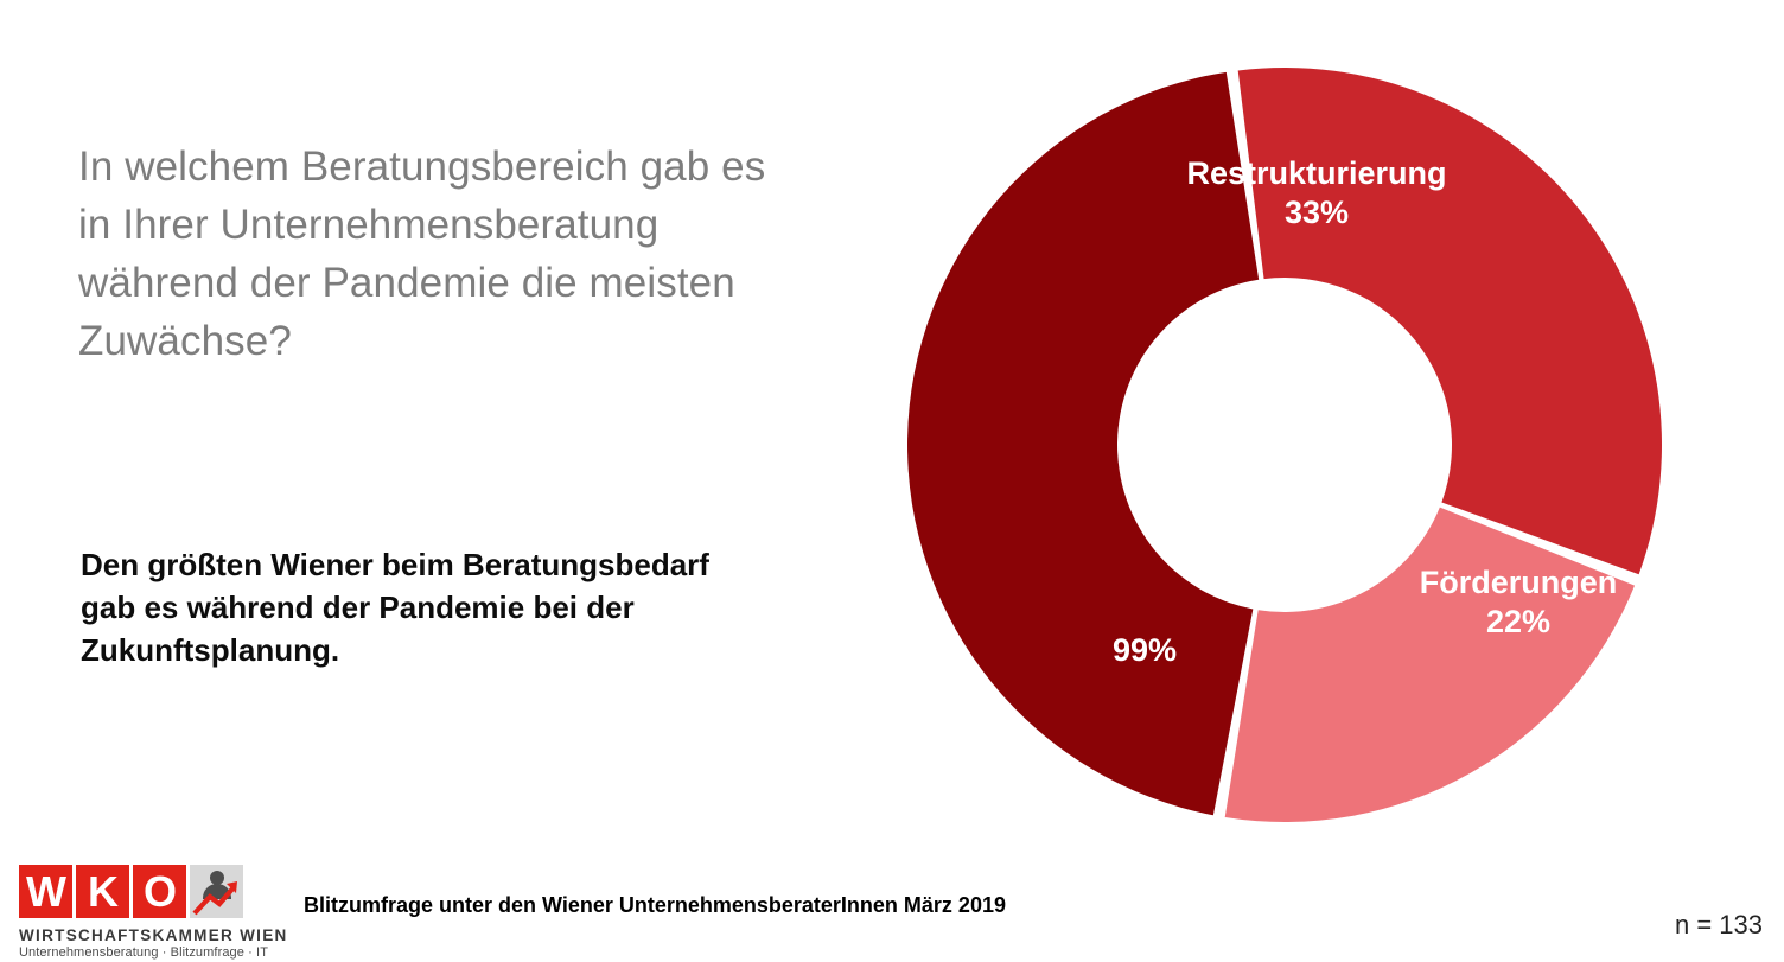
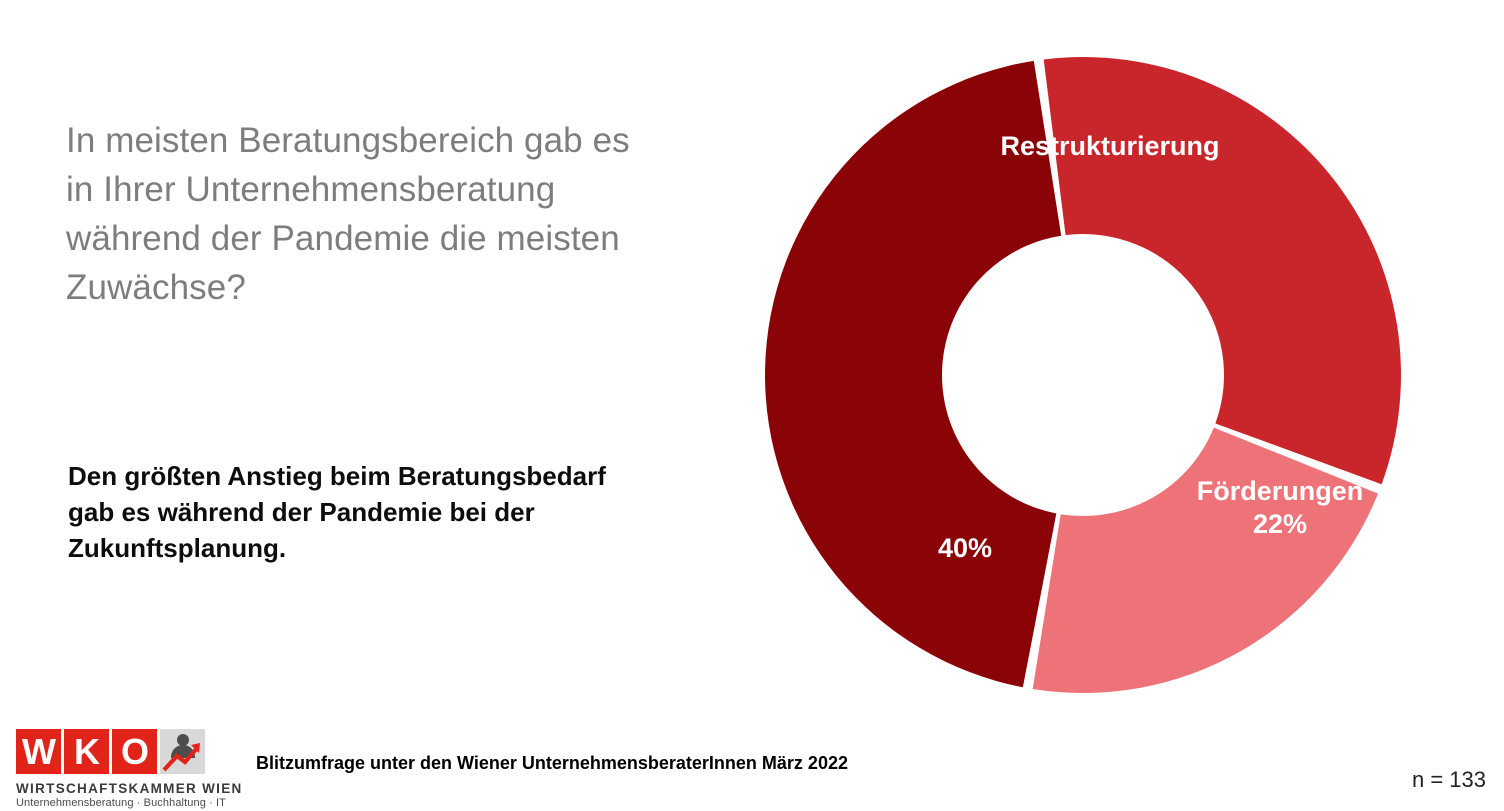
- In welchem Beratungsbereich gab es in Ihrer Unternehmensberatung während der Pandemie die meisten Zuwächse?
+ In meisten Beratungsbereich gab es in Ihrer Unternehmensberatung während der Pandemie die meisten Zuwächse?
- Den größten Wiener beim Beratungsbedarf gab es während der Pandemie bei der Zukunftsplanung.
+ Den größten Anstieg beim Beratungsbedarf gab es während der Pandemie bei der Zukunftsplanung.
  Restrukturierung
- 33%
  Förderungen
  22%
- 99%
+ 40%
- Blitzumfrage unter den Wiener UnternehmensberaterInnen März 2019
+ Blitzumfrage unter den Wiener UnternehmensberaterInnen März 2022
  n = 133
  W
  K
  O
  WIRTSCHAFTSKAMMER WIEN
- Unternehmensberatung · Blitzumfrage · IT
+ Unternehmensberatung · Buchhaltung · IT
